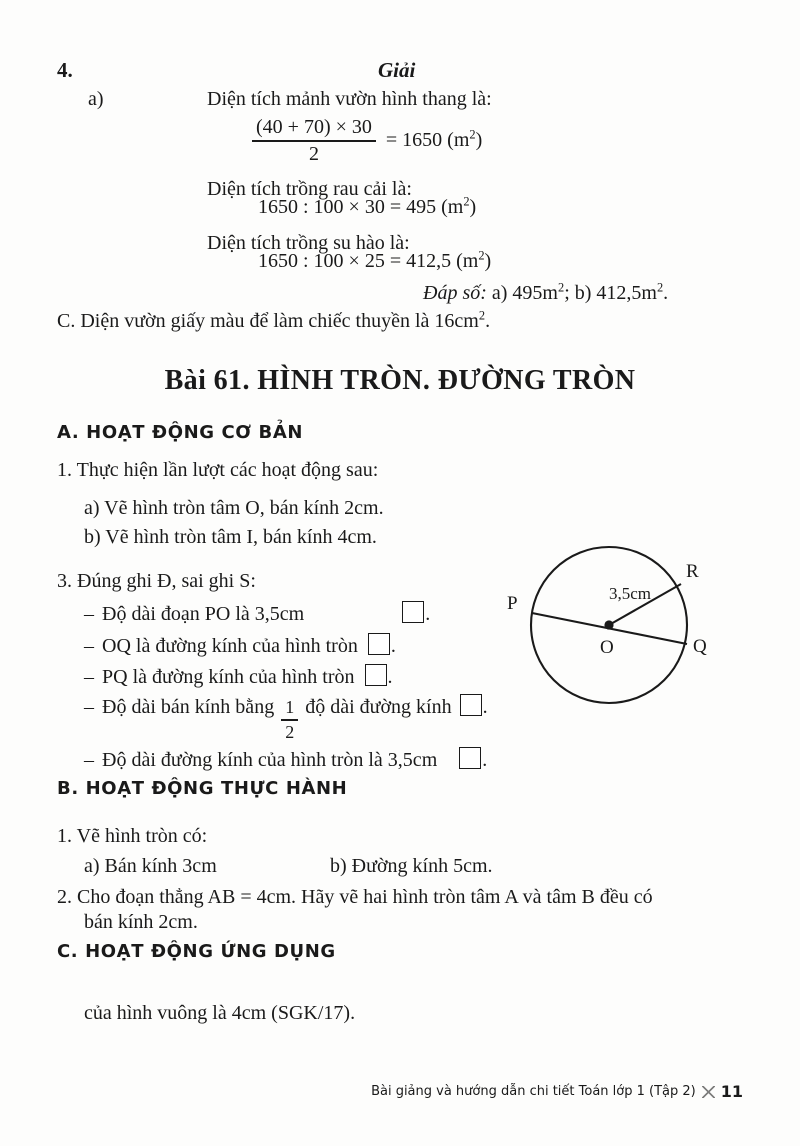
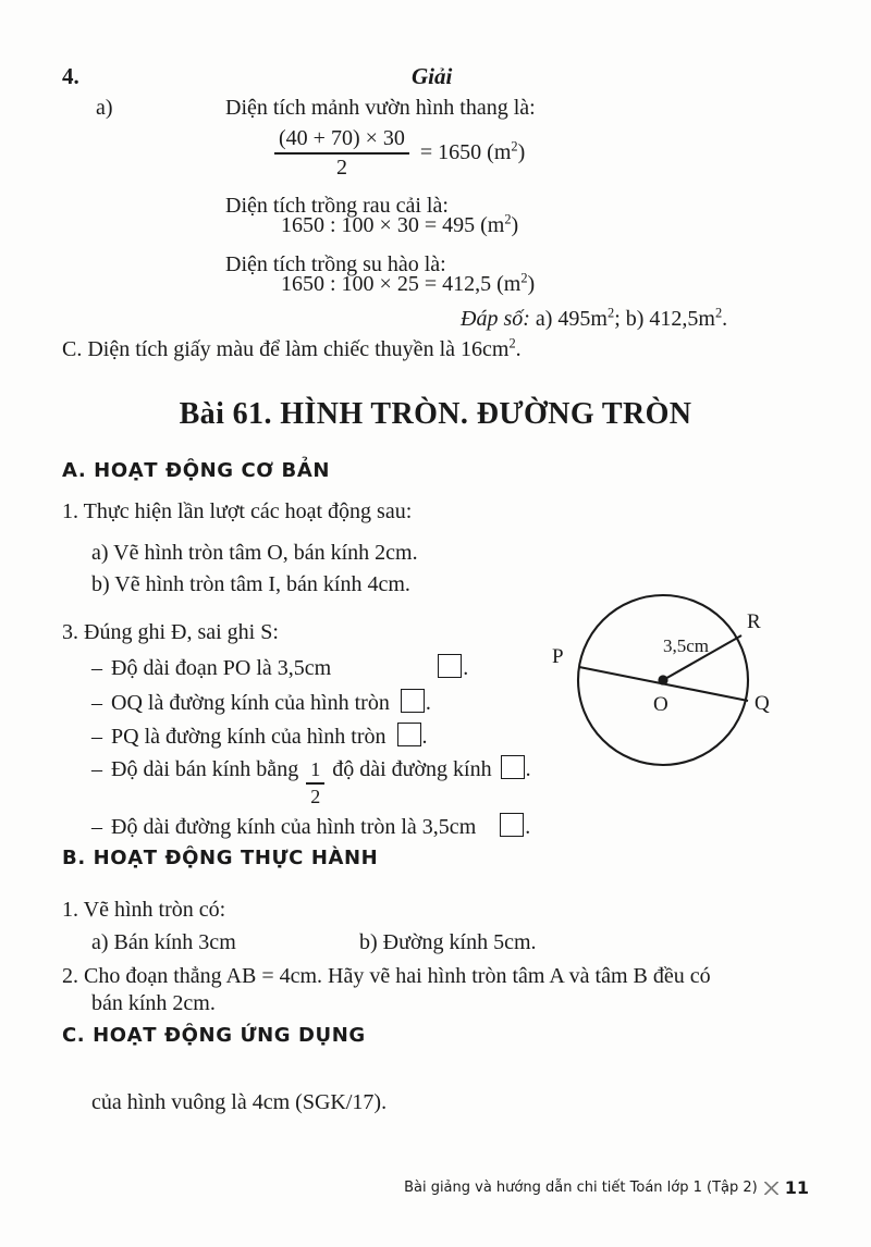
  4.
  Giải
  a)
  Diện tích mảnh vườn hình thang là:
  (40 + 70) × 30
  2
  = 1650 (m2)
  Diện tích trồng rau cải là:
  1650 : 100 × 30 = 495 (m2)
  Diện tích trồng su hào là:
  1650 : 100 × 25 = 412,5 (m2)
  Đáp số: a) 495m2; b) 412,5m2.
- C. Diện vườn giấy màu để làm chiếc thuyền là 16cm2.
+ C. Diện tích giấy màu để làm chiếc thuyền là 16cm2.
  Bài 61. HÌNH TRÒN. ĐƯỜNG TRÒN
  A. HOẠT ĐỘNG CƠ BẢN
  1. Thực hiện lần lượt các hoạt động sau:
  a) Vẽ hình tròn tâm O, bán kính 2cm.
  b) Vẽ hình tròn tâm I, bán kính 4cm.
  3. Đúng ghi Đ, sai ghi S:
  –
  Độ dài đoạn PO là 3,5cm
  .
  –
  OQ là đường kính của hình tròn
  .
  –
  PQ là đường kính của hình tròn
  .
  –
  Độ dài bán kính bằng
  1
  2
  độ dài đường kính
  .
  –
  Độ dài đường kính của hình tròn là 3,5cm
  .
  P
  Q
  R
  O
  3,5cm
  B. HOẠT ĐỘNG THỰC HÀNH
  1. Vẽ hình tròn có:
  a) Bán kính 3cm
  b) Đường kính 5cm.
  2. Cho đoạn thẳng AB = 4cm. Hãy vẽ hai hình tròn tâm A và tâm B đều có
  bán kính 2cm.
  C. HOẠT ĐỘNG ỨNG DỤNG
  của hình vuông là 4cm (SGK/17).
  Bài giảng và hướng dẫn chi tiết Toán lớp 1 (Tập 2)
  11
